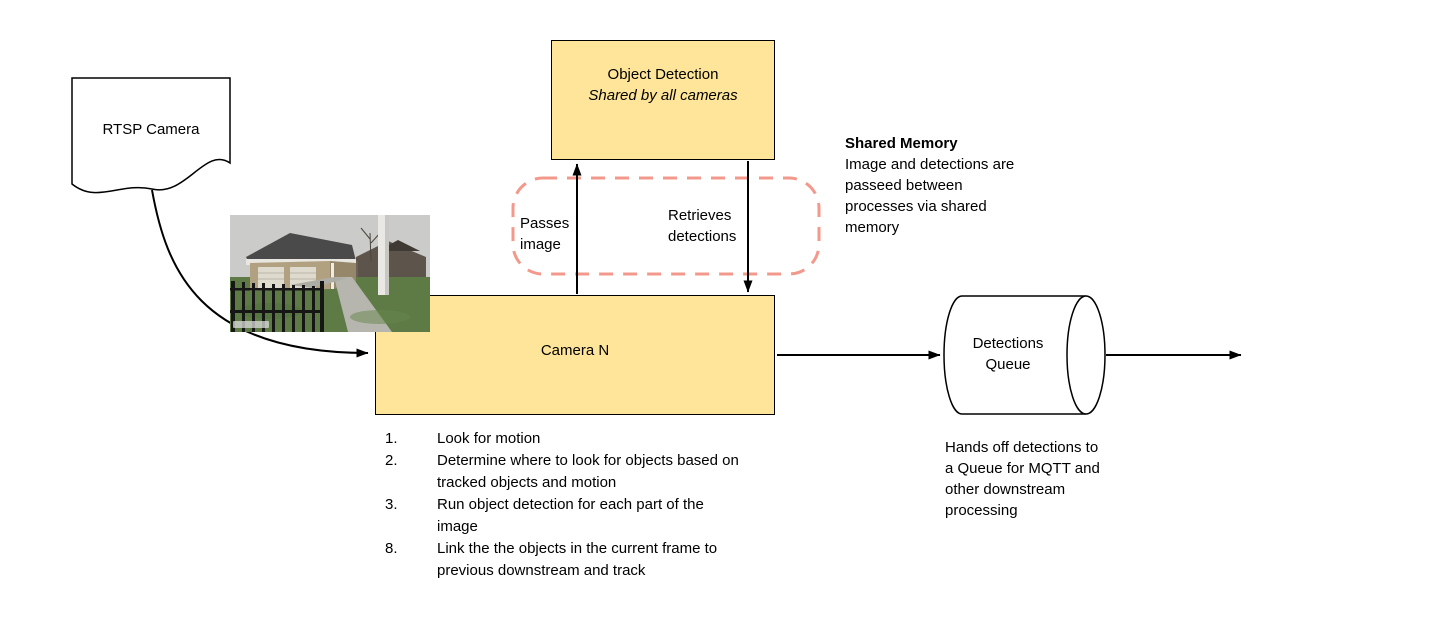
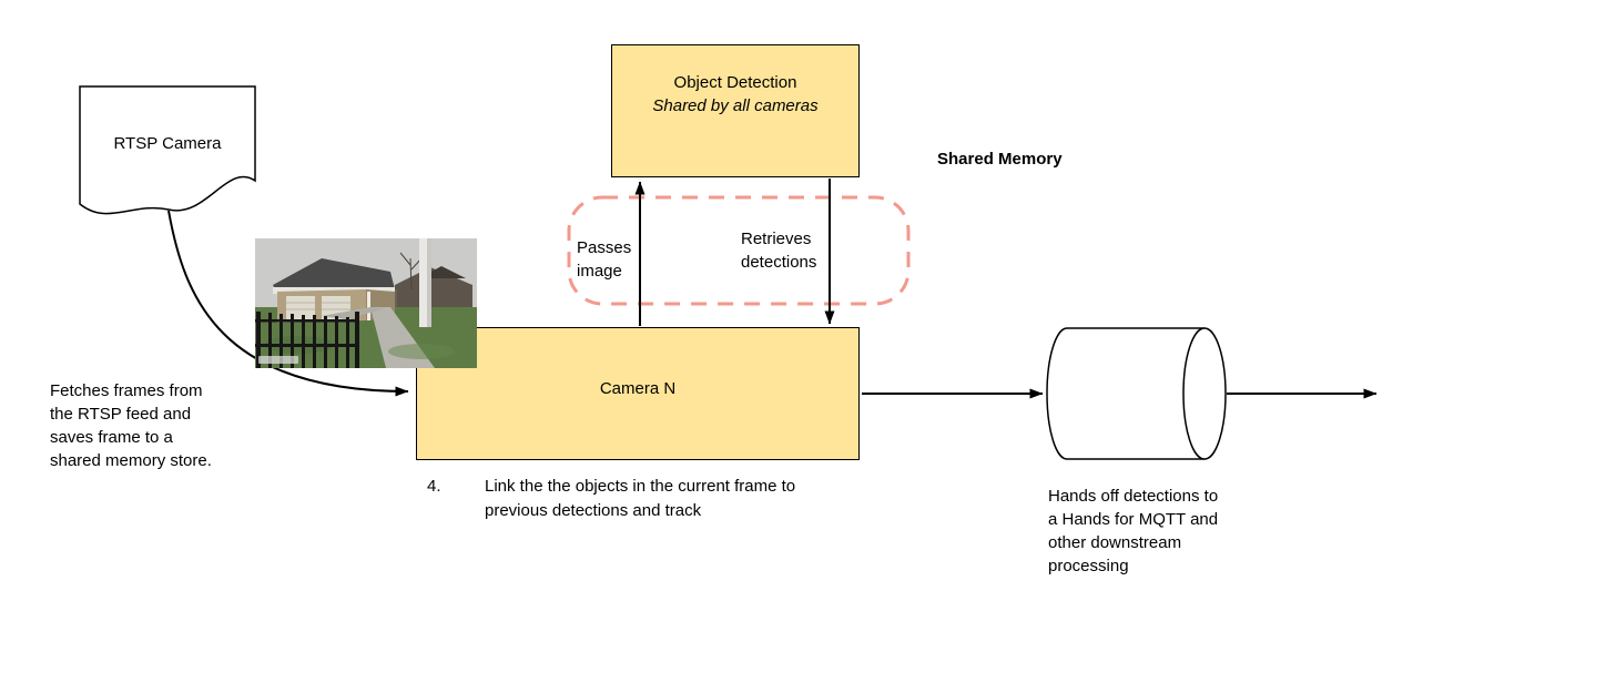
  RTSP Camera
  Object Detection
  Shared by all cameras
  Camera N
- Detections Queue
  Passes image
  Retrieves detections
+ Fetches frames from the RTSP feed and saves frame to a shared memory store.
  Shared Memory
- Image and detections are passeed between processes via shared memory
- Hands off detections to a Queue for MQTT and other downstream processing
+ Hands off detections to a Hands for MQTT and other downstream processing
- 1.
- Look for motion
- 2.
- Determine where to look for objects based on tracked objects and motion
- 3.
- Run object detection for each part of the image
- 8.
+ 4.
- Link the the objects in the current frame to previous downstream and track
+ Link the the objects in the current frame to previous detections and track
